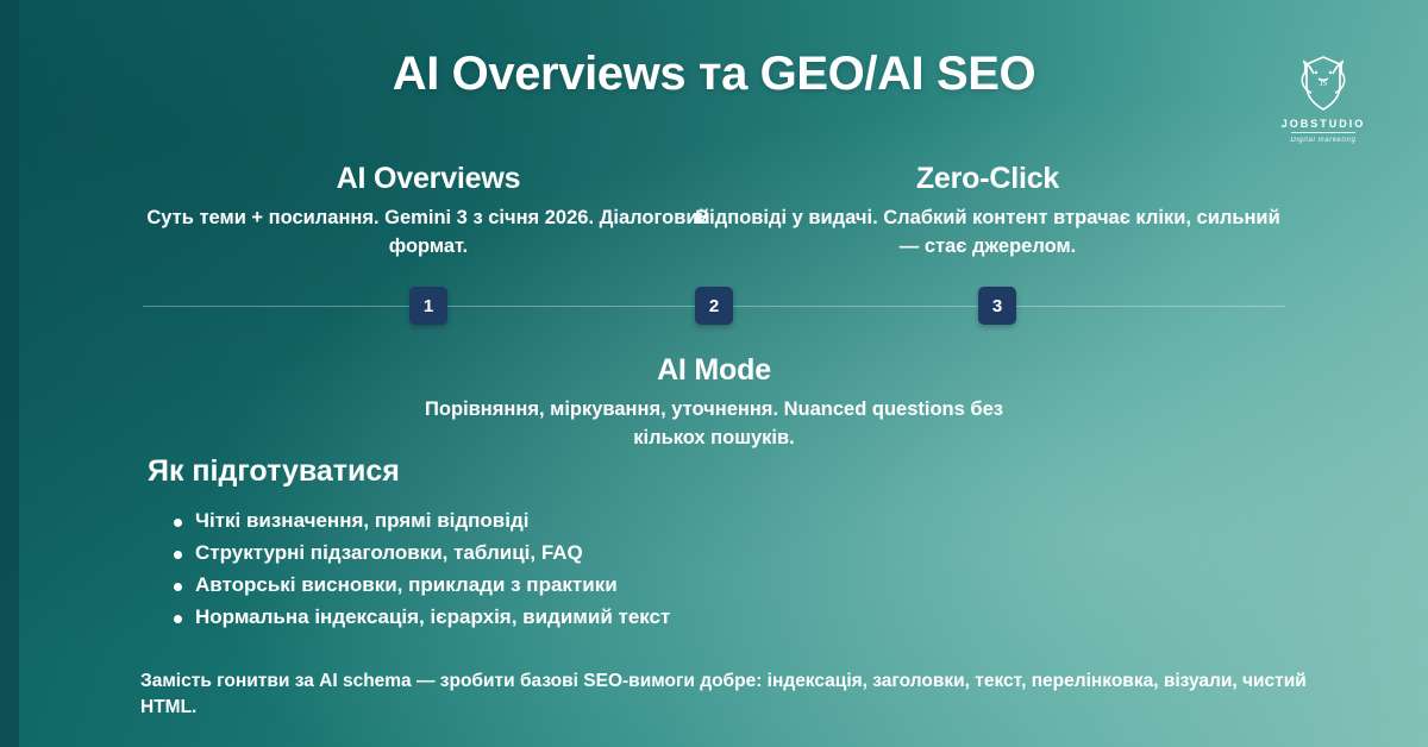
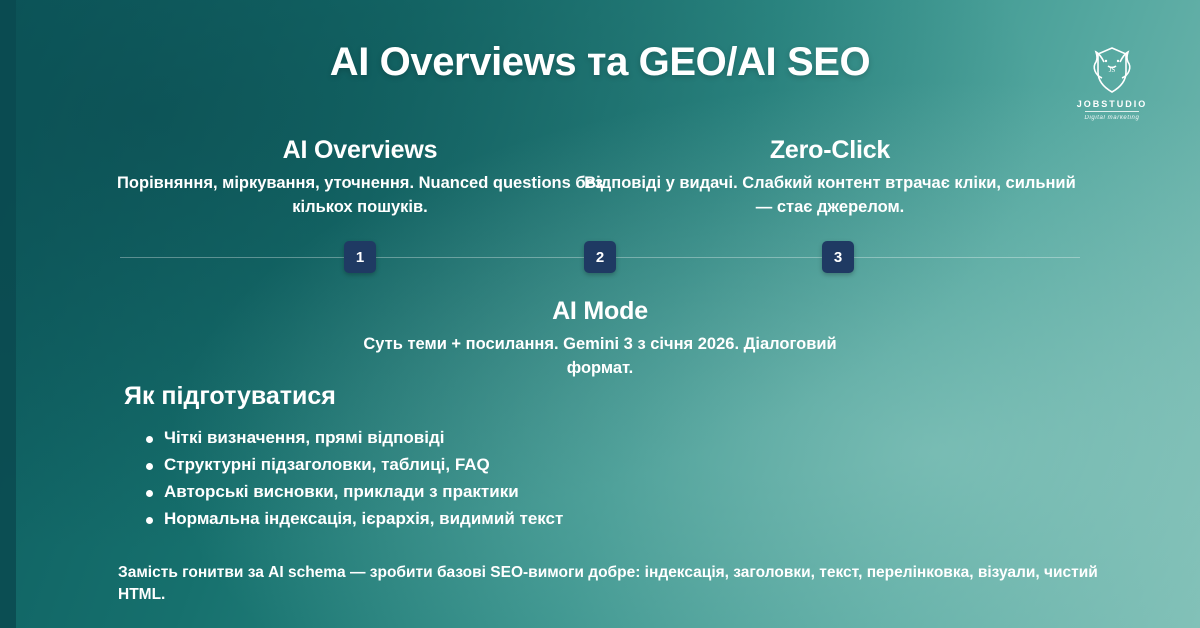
  AI Overviews та GEO/AI SEO
  JS
  JOBSTUDIO
  1
  2
  3
  AI Overviews
- Суть теми + посилання. Gemini 3 з січня 2026. Діалоговий формат.
+ Порівняння, міркування, уточнення. Nuanced questions без кількох пошуків.
  Zero-Click
  Відповіді у видачі. Слабкий контент втрачає кліки, сильний — стає джерелом.
  AI Mode
- Порівняння, міркування, уточнення. Nuanced questions без кількох пошуків.
+ Суть теми + посилання. Gemini 3 з січня 2026. Діалоговий формат.
  Як підготуватися
  Чіткі визначення, прямі відповіді
  Структурні підзаголовки, таблиці, FAQ
  Авторські висновки, приклади з практики
  Нормальна індексація, ієрархія, видимий текст
  Замість гонитви за AI schema — зробити базові SEO-вимоги добре: індексація, заголовки, текст, перелінковка, візуали, чистий HTML.
